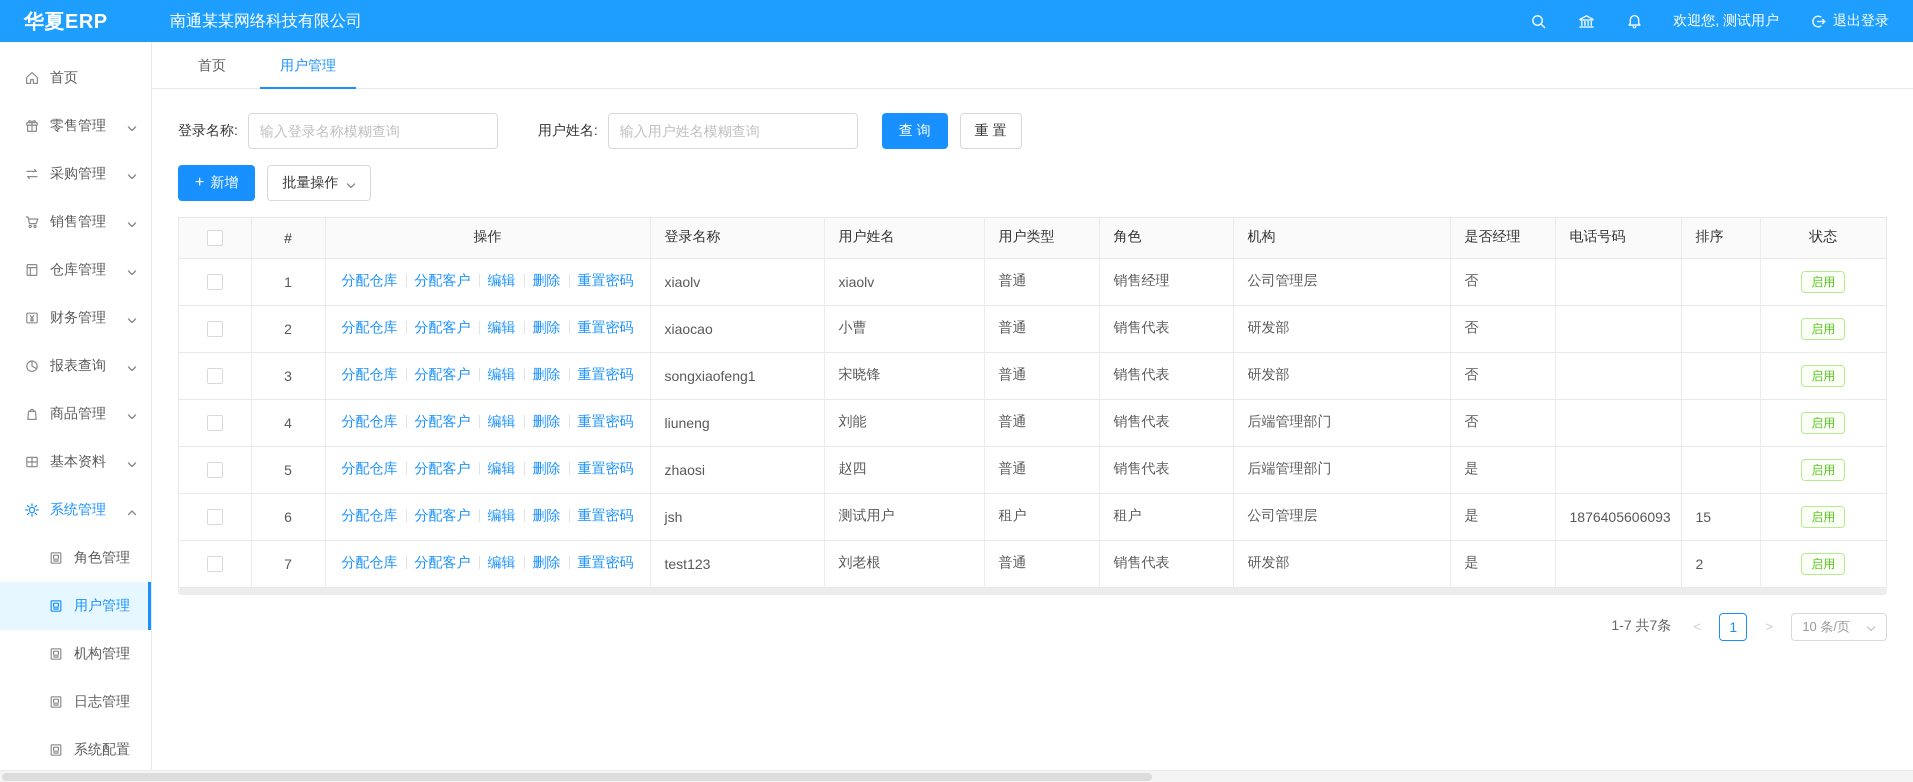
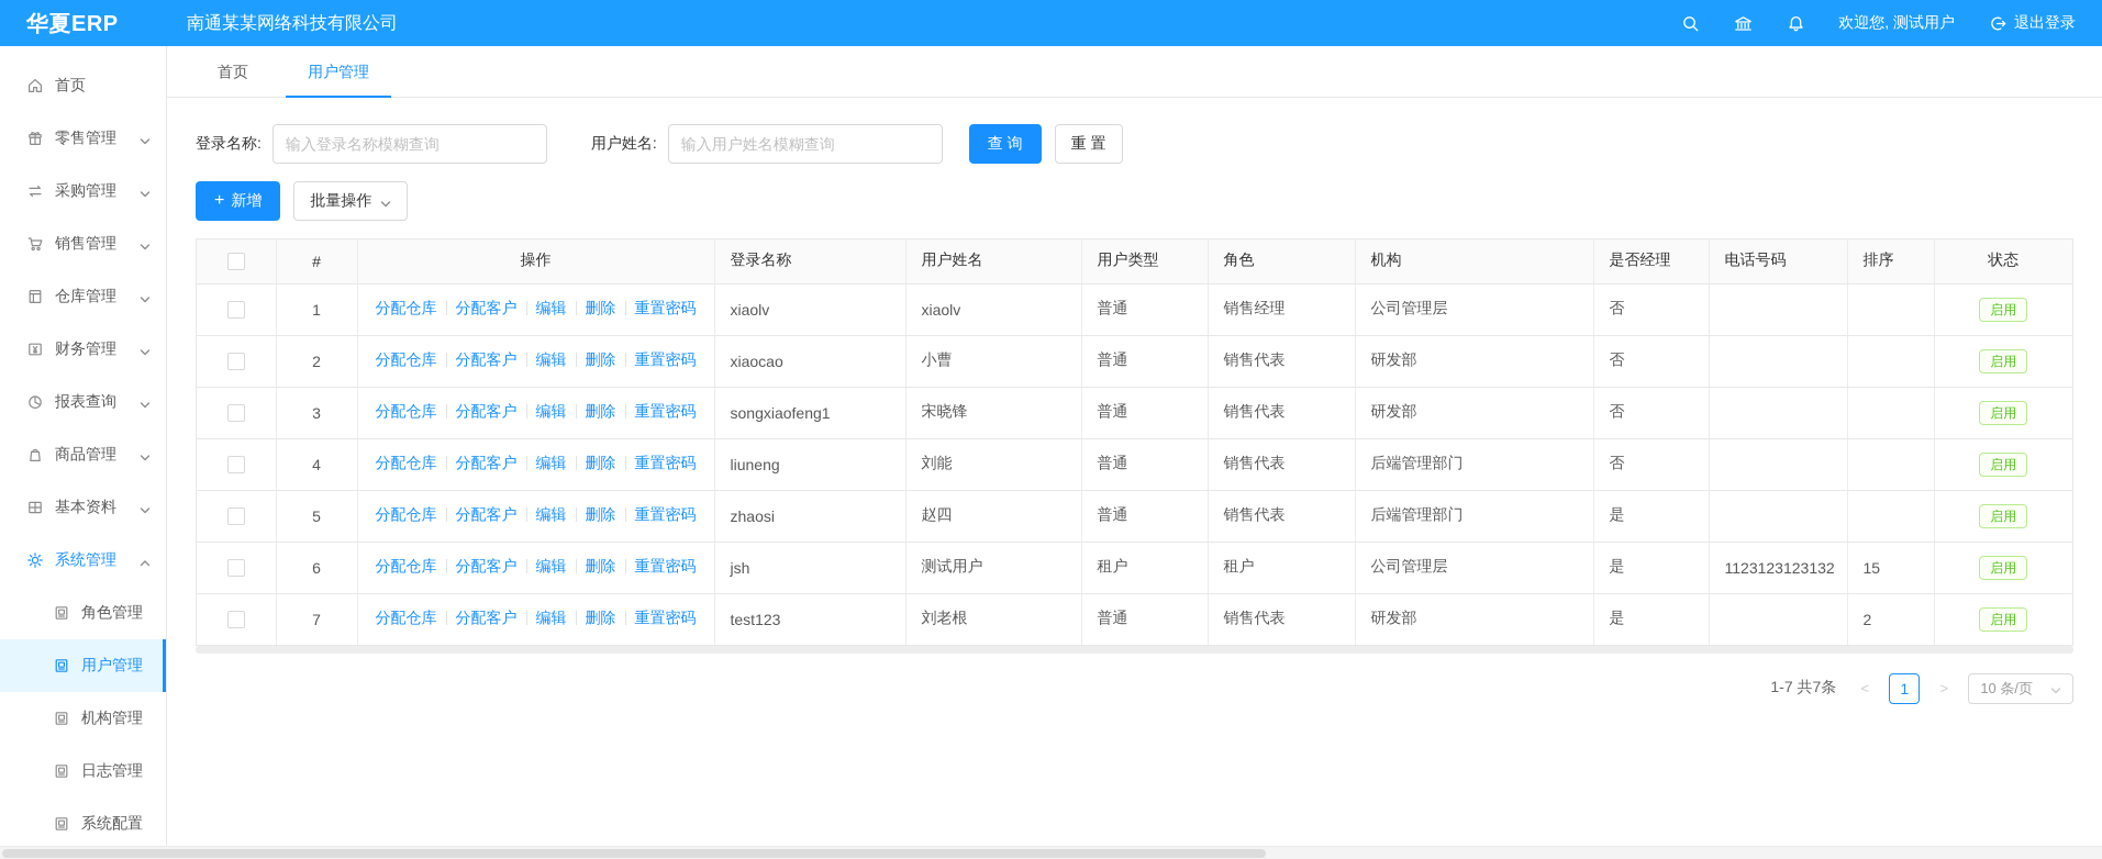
  华夏ERP
  南通某某网络科技有限公司
  欢迎您, 测试用户
  退出登录
  首页
  零售管理
  采购管理
  销售管理
  仓库管理
  财务管理
  报表查询
  商品管理
  基本资料
  系统管理
  角色管理
  用户管理
  机构管理
  日志管理
  系统配置
  首页
  用户管理
  登录名称:
  输入登录名称模糊查询
  用户姓名:
  输入用户姓名模糊查询
  查 询
  重 置
  +
  新增
  批量操作
  	#	操作	登录名称	用户姓名	用户类型	角色	机构	是否经理	电话号码	排序	状态
  	1	分配仓库 分配客户 编辑 删除 重置密码	xiaolv	xiaolv	普通	销售经理	公司管理层	否			启用
  	2	分配仓库 分配客户 编辑 删除 重置密码	xiaocao	小曹	普通	销售代表	研发部	否			启用
  	3	分配仓库 分配客户 编辑 删除 重置密码	songxiaofeng1	宋晓锋	普通	销售代表	研发部	否			启用
  	4	分配仓库 分配客户 编辑 删除 重置密码	liuneng	刘能	普通	销售代表	后端管理部门	否			启用
  	5	分配仓库 分配客户 编辑 删除 重置密码	zhaosi	赵四	普通	销售代表	后端管理部门	是			启用
- 	6	分配仓库 分配客户 编辑 删除 重置密码	jsh	测试用户	租户	租户	公司管理层	是	1876405606093	15	启用
+ 	6	分配仓库 分配客户 编辑 删除 重置密码	jsh	测试用户	租户	租户	公司管理层	是	1123123123132	15	启用
  	7	分配仓库 分配客户 编辑 删除 重置密码	test123	刘老根	普通	销售代表	研发部	是		2	启用
  1-7 共7条
  <
  1
  >
  10 条/页
